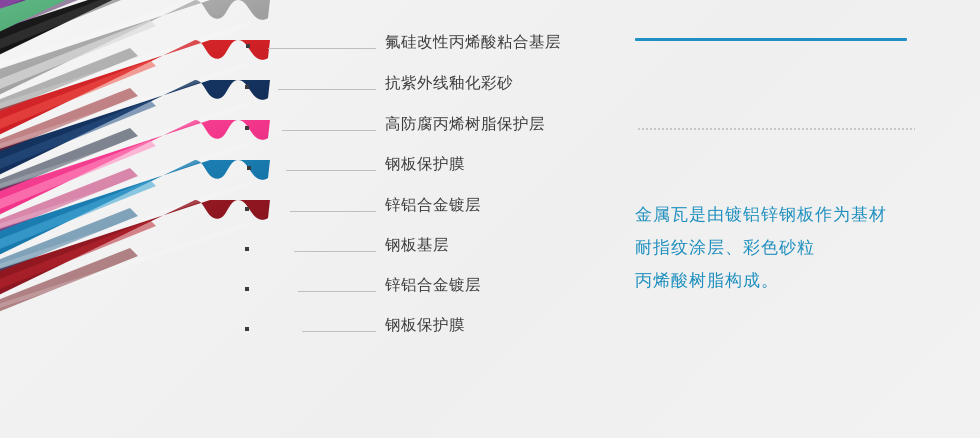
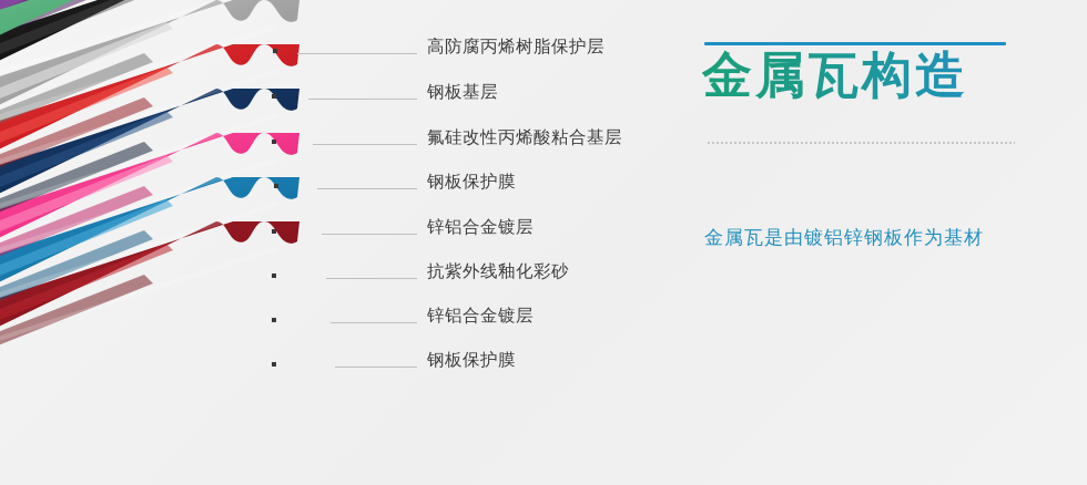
- 氟硅改性丙烯酸粘合基层
+ 高防腐丙烯树脂保护层
- 抗紫外线釉化彩砂
+ 钢板基层
- 高防腐丙烯树脂保护层
+ 氟硅改性丙烯酸粘合基层
  钢板保护膜
  锌铝合金镀层
- 钢板基层
+ 抗紫外线釉化彩砂
  锌铝合金镀层
  钢板保护膜
+ 金属瓦构造
  金属瓦是由镀铝锌钢板作为基材
- 耐指纹涂层、彩色砂粒
- 丙烯酸树脂构成。
